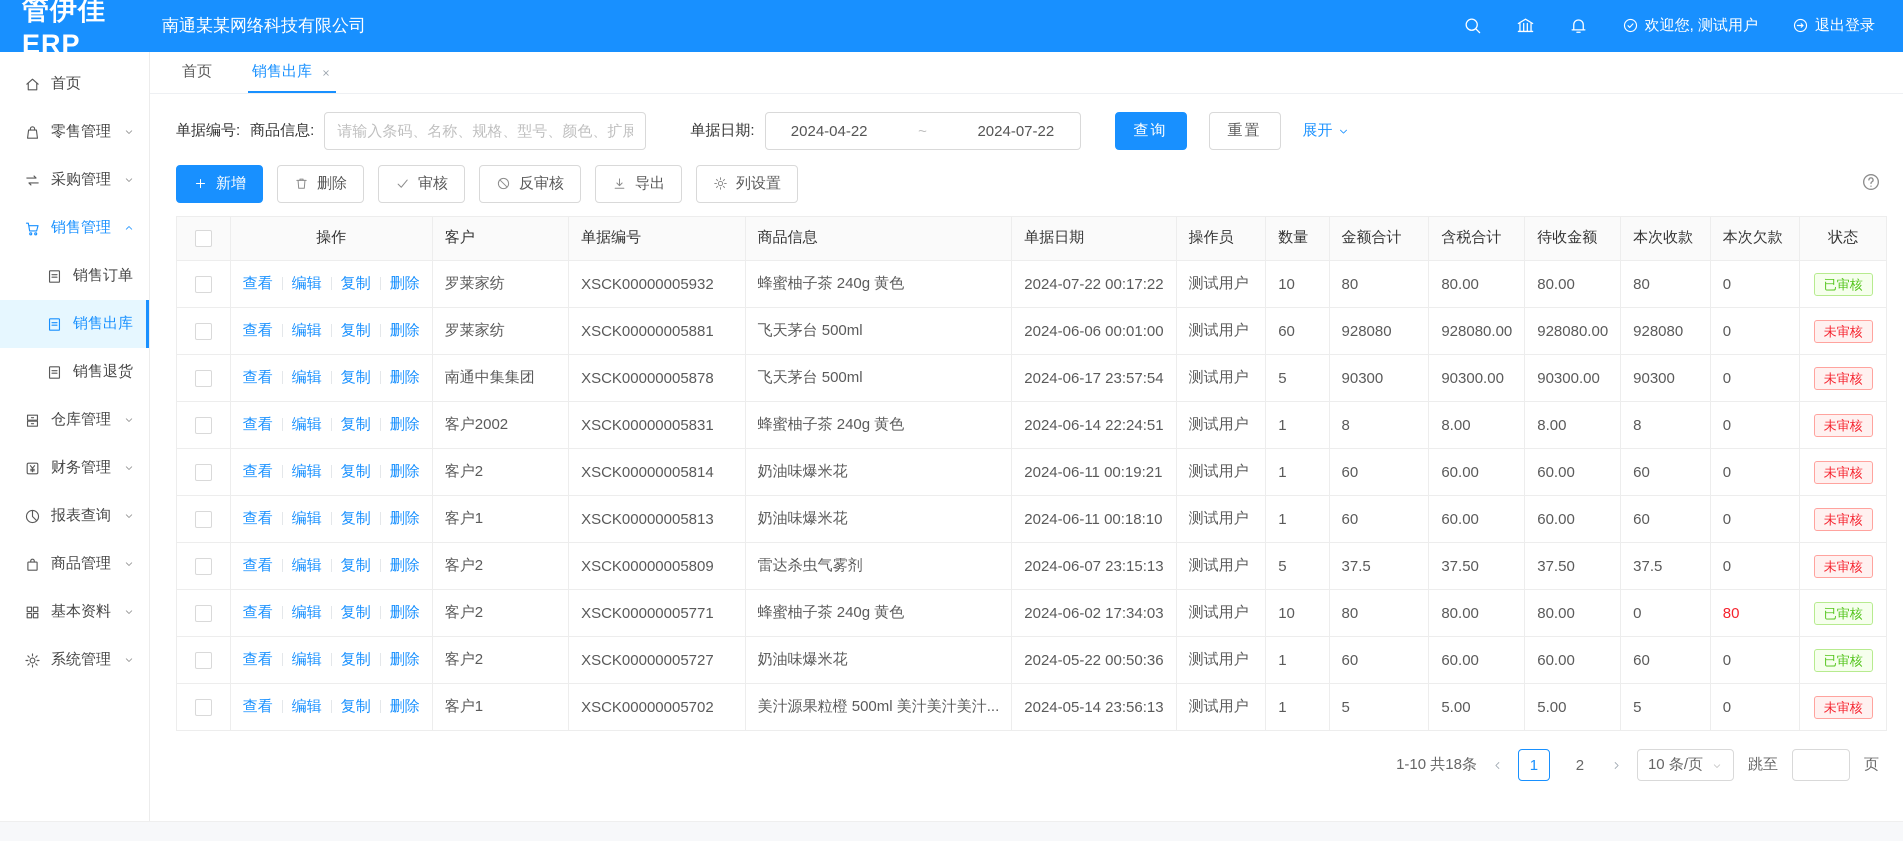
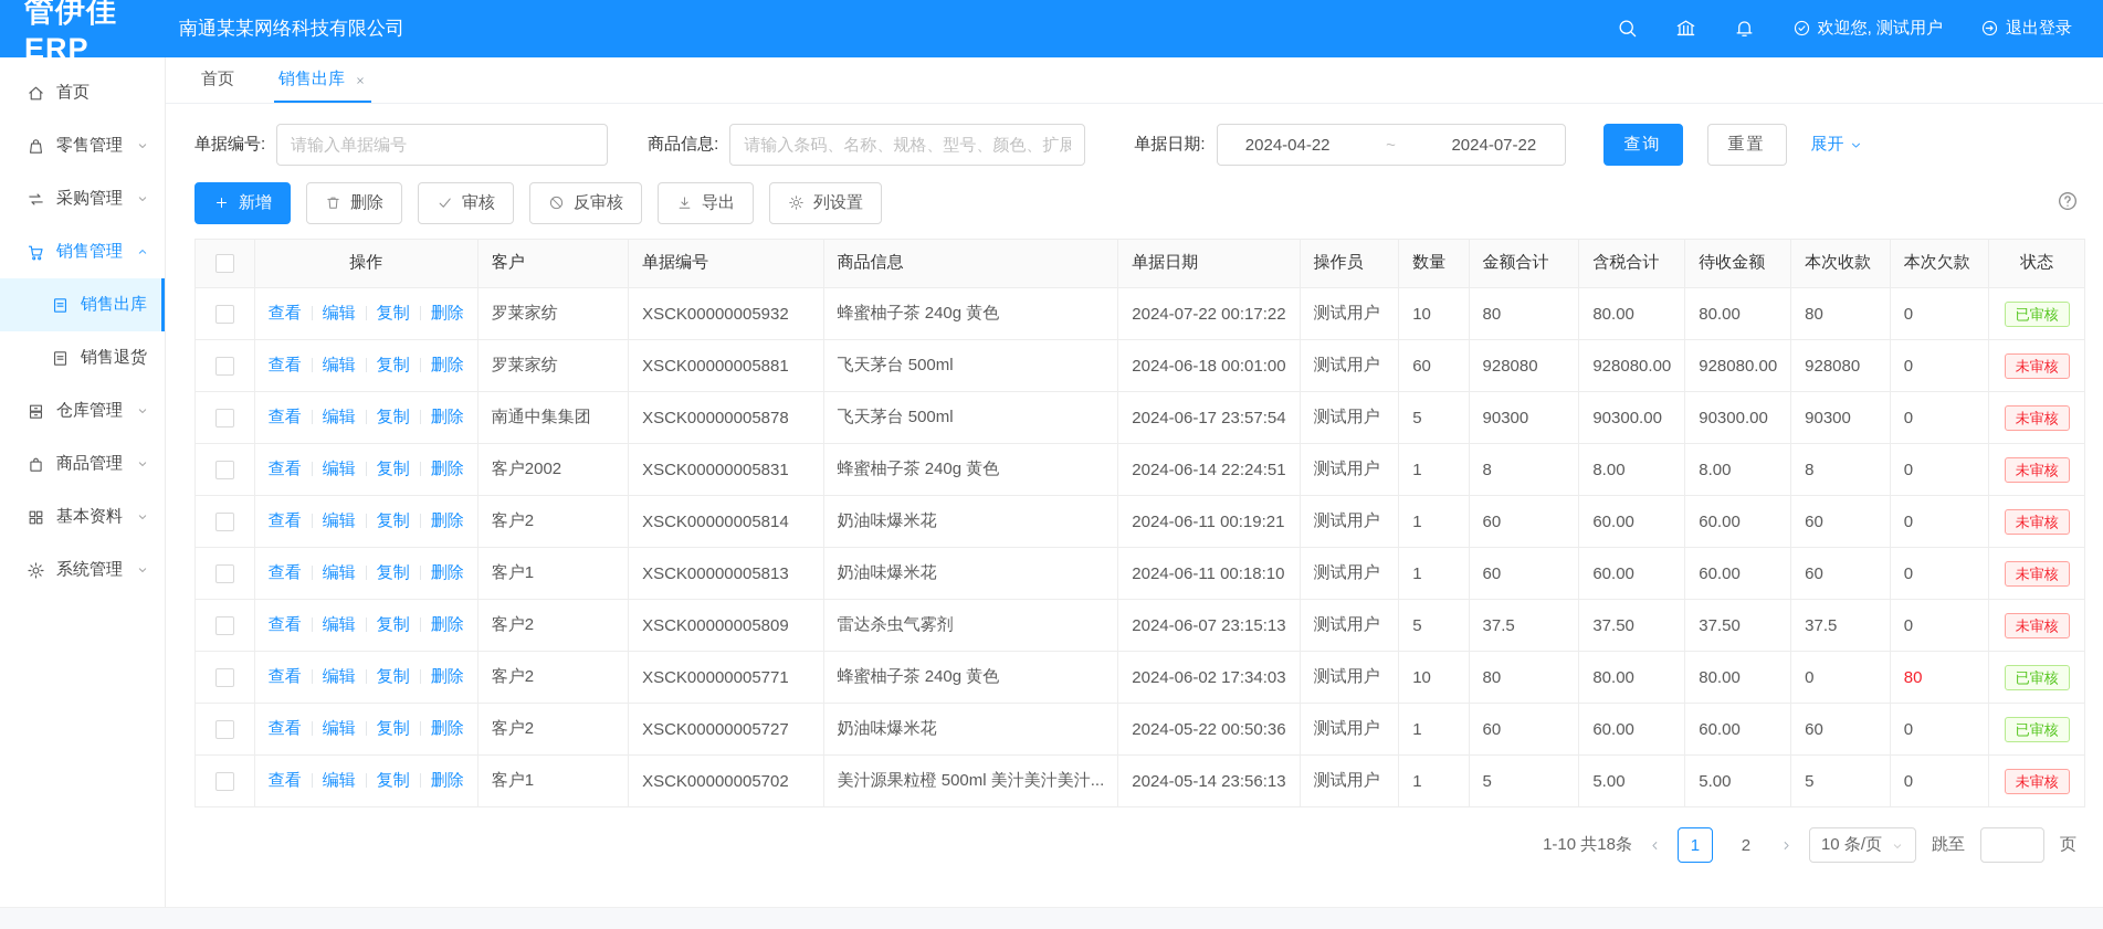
  管伊佳ERP
  南通某某网络科技有限公司
  欢迎您, 测试用户
  退出登录
  首页
  零售管理
  采购管理
  销售管理
- 销售订单
  销售出库
  销售退货
  仓库管理
- 财务管理
- 报表查询
  商品管理
  基本资料
  系统管理
  首页
  销售出库
  单据编号:
+ 请输入单据编号
  商品信息:
  请输入条码、名称、规格、型号、颜色、扩展
  单据日期:
  2024-04-22
  ~
  2024-07-22
  查询
  重置
  展开
  新增
  删除
  审核
  反审核
  导出
  列设置
  	操作	客户	单据编号	商品信息	单据日期	操作员	数量	金额合计	含税合计	待收金额	本次收款	本次欠款	状态
  	查看 编辑 复制 删除	罗莱家纺	XSCK00000005932	蜂蜜柚子茶 240g 黄色	2024-07-22 00:17:22	测试用户	10	80	80.00	80.00	80	0	已审核
- 	查看 编辑 复制 删除	罗莱家纺	XSCK00000005881	飞天茅台 500ml	2024-06-06 00:01:00	测试用户	60	928080	928080.00	928080.00	928080	0	未审核
+ 	查看 编辑 复制 删除	罗莱家纺	XSCK00000005881	飞天茅台 500ml	2024-06-18 00:01:00	测试用户	60	928080	928080.00	928080.00	928080	0	未审核
  	查看 编辑 复制 删除	南通中集集团	XSCK00000005878	飞天茅台 500ml	2024-06-17 23:57:54	测试用户	5	90300	90300.00	90300.00	90300	0	未审核
  	查看 编辑 复制 删除	客户2002	XSCK00000005831	蜂蜜柚子茶 240g 黄色	2024-06-14 22:24:51	测试用户	1	8	8.00	8.00	8	0	未审核
  	查看 编辑 复制 删除	客户2	XSCK00000005814	奶油味爆米花	2024-06-11 00:19:21	测试用户	1	60	60.00	60.00	60	0	未审核
  	查看 编辑 复制 删除	客户1	XSCK00000005813	奶油味爆米花	2024-06-11 00:18:10	测试用户	1	60	60.00	60.00	60	0	未审核
  	查看 编辑 复制 删除	客户2	XSCK00000005809	雷达杀虫气雾剂	2024-06-07 23:15:13	测试用户	5	37.5	37.50	37.50	37.5	0	未审核
  	查看 编辑 复制 删除	客户2	XSCK00000005771	蜂蜜柚子茶 240g 黄色	2024-06-02 17:34:03	测试用户	10	80	80.00	80.00	0	80	已审核
  	查看 编辑 复制 删除	客户2	XSCK00000005727	奶油味爆米花	2024-05-22 00:50:36	测试用户	1	60	60.00	60.00	60	0	已审核
  	查看 编辑 复制 删除	客户1	XSCK00000005702	美汁源果粒橙 500ml 美汁美汁美汁...	2024-05-14 23:56:13	测试用户	1	5	5.00	5.00	5	0	未审核
  1-10 共18条
  1
  2
  10 条/页
  跳至
  页
